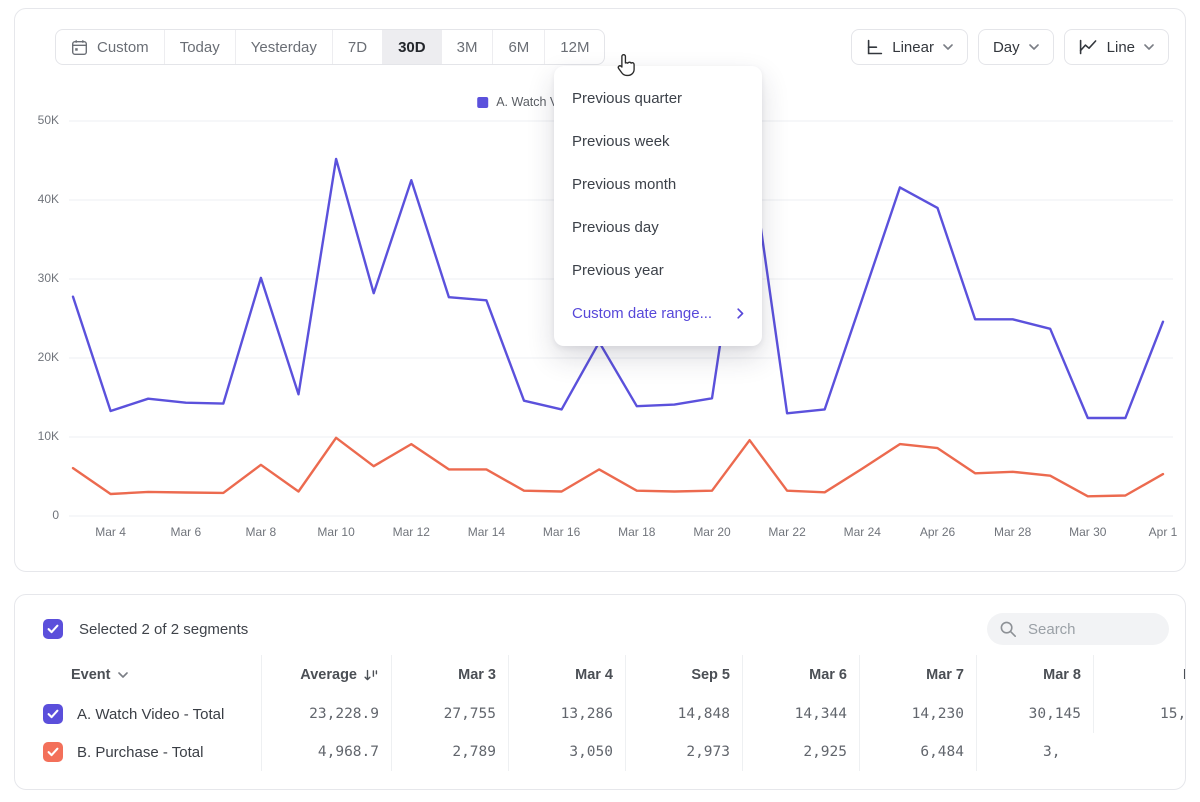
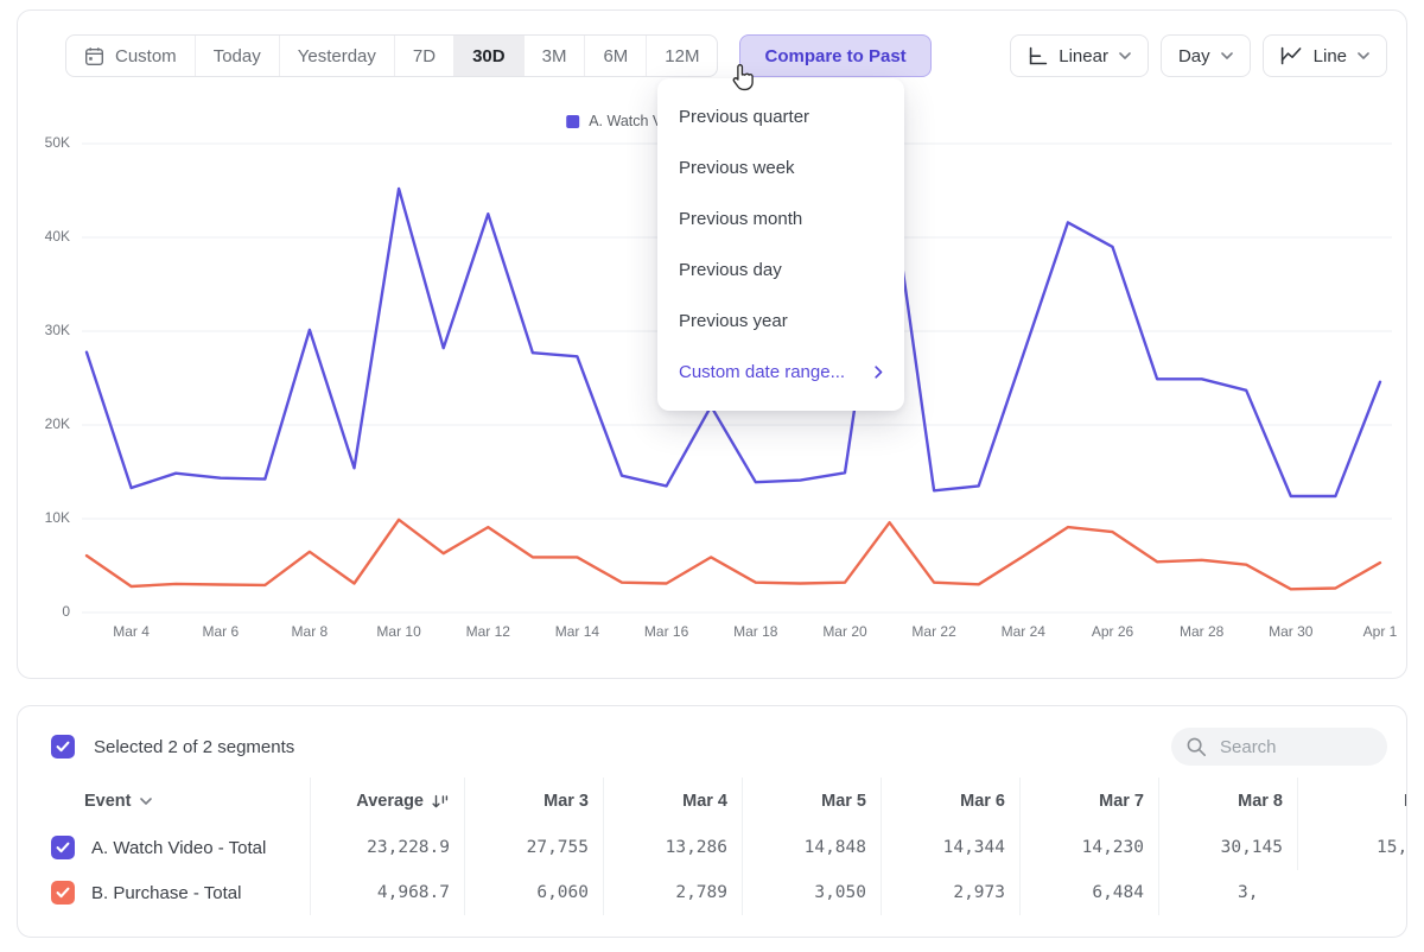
  Custom
  Today
  Yesterday
  7D
  30D
  3M
  6M
  12M
+ Compare to Past
  Linear
  Day
  Line
  0
  10K
  20K
  30K
  40K
  50K
  Mar 4
  Mar 6
  Mar 8
  Mar 10
  Mar 12
  Mar 14
  Mar 16
  Mar 18
  Mar 20
  Mar 22
  Mar 24
  Apr 26
  Mar 28
  Mar 30
  Apr 1
  Previous quarter
  Previous week
  Previous month
  Previous day
  Previous year
  Custom date range...
  Selected 2 of 2 segments
  Search
  Event
  Average
  Mar 3
  Mar 4
- Sep 5
+ Mar 5
  Mar 6
  Mar 7
  Mar 8
  A. Watch Video - Total
  23,228.9
  27,755
  13,286
  14,848
  14,344
  14,230
  30,145
  15,
  B. Purchase - Total
  4,968.7
+ 6,060
  2,789
  3,050
  2,973
- 2,925
  6,484
  3,
